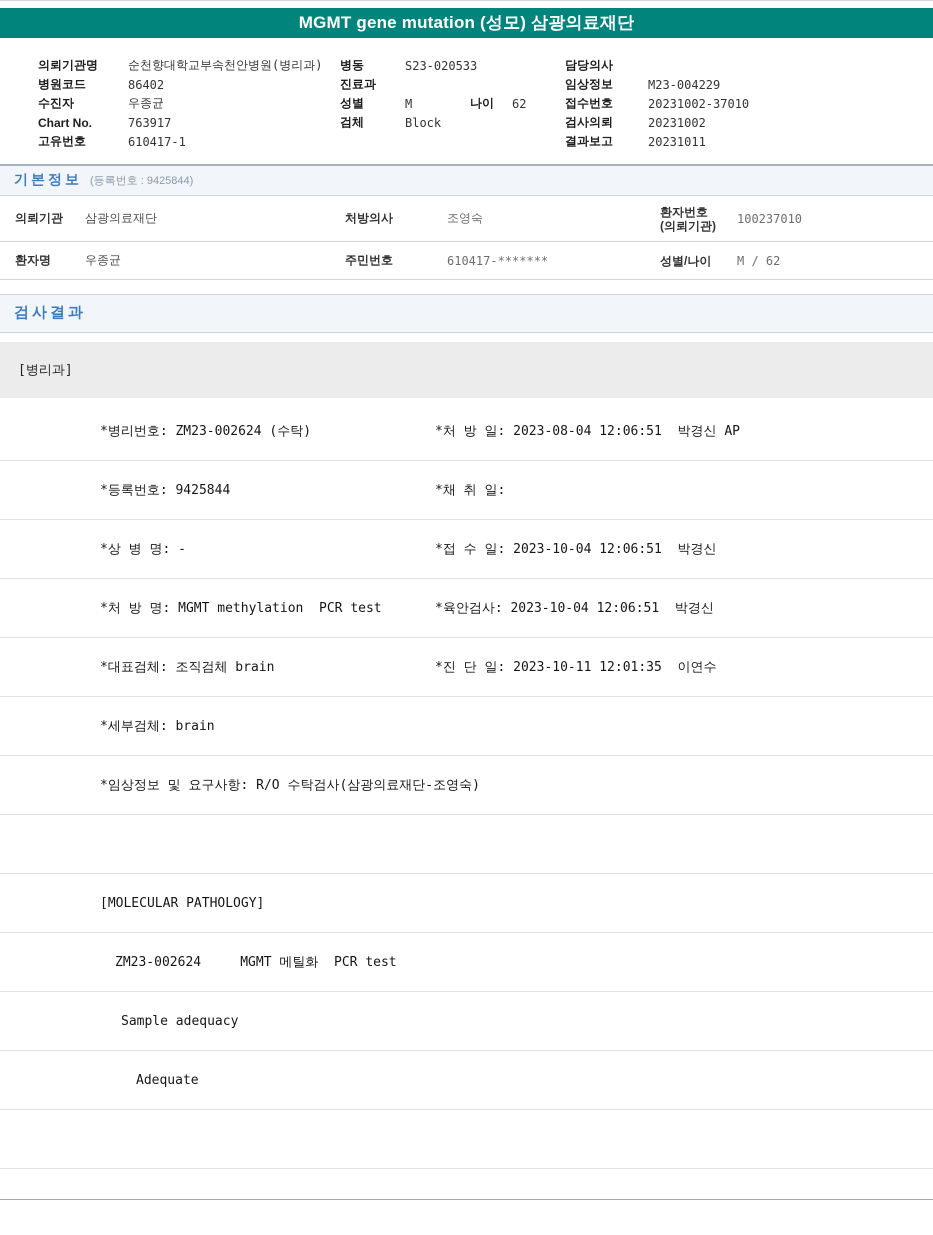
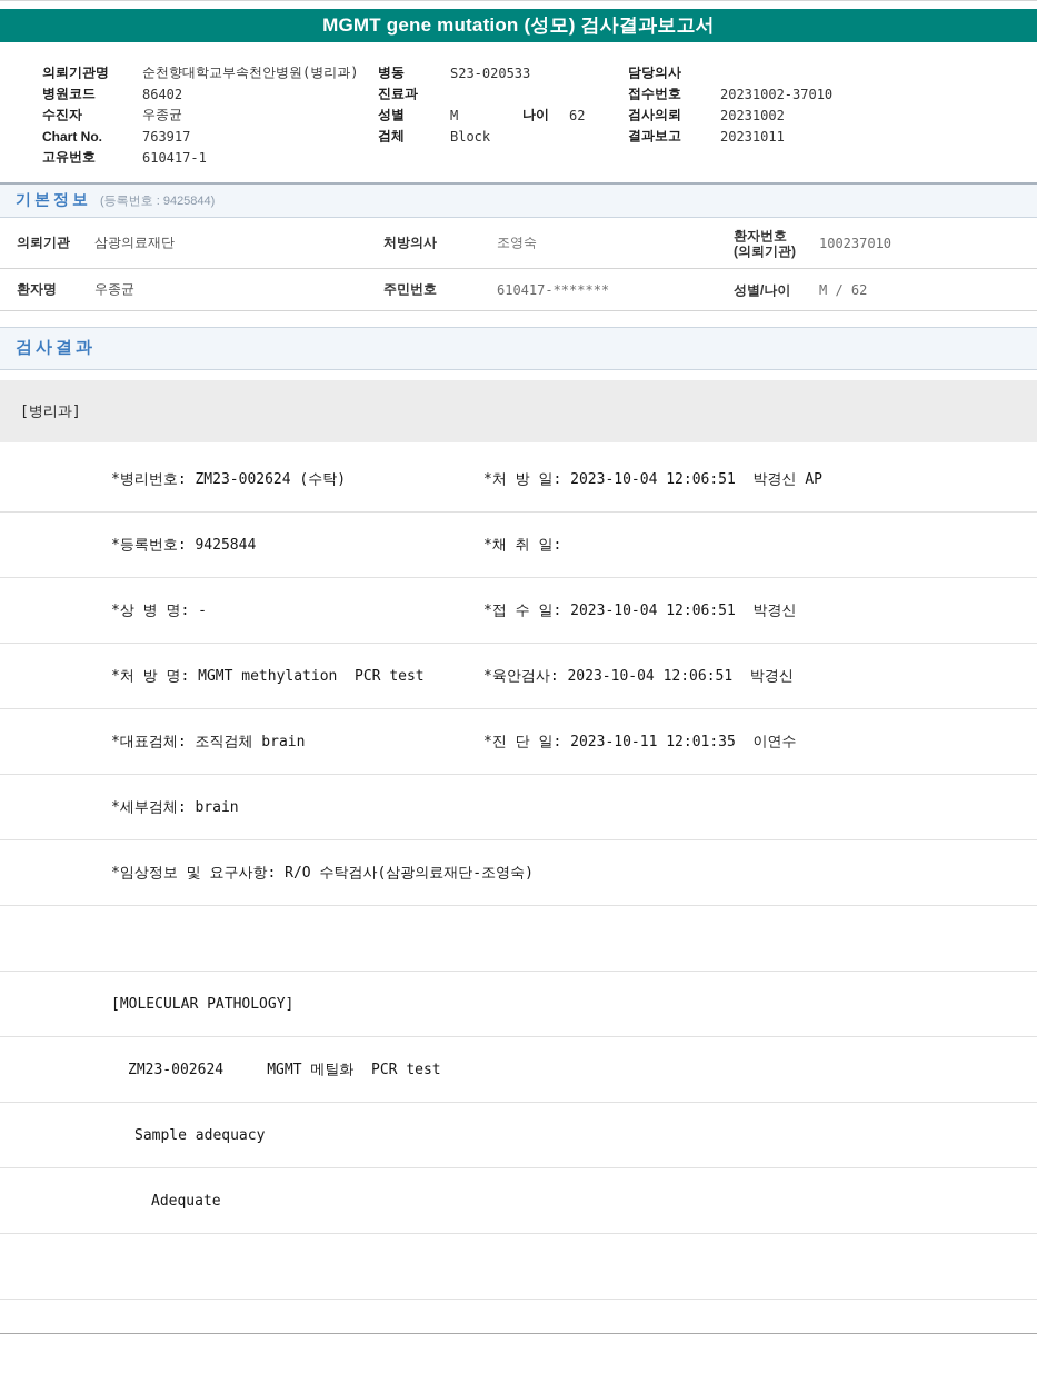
- MGMT gene mutation (성모) 삼광의료재단
+ MGMT gene mutation (성모) 검사결과보고서
  의뢰기관명
  순천향대학교부속천안병원(병리과)
  병원코드
  86402
  수진자
  우종균
  Chart No.
  763917
  고유번호
  610417-1
  병동
  S23-020533
  진료과
  성별
  M
  나이
  62
  검체
  Block
  담당의사
- 임상정보
- M23-004229
  접수번호
  20231002-37010
  검사의뢰
  20231002
  결과보고
  20231011
  기본정보
  (등록번호 : 9425844)
  의뢰기관
  삼광의료재단
  처방의사
  조영숙
  환자번호
  (의뢰기관)
  100237010
  환자명
  우종균
  주민번호
  610417-*******
  성별/나이
  M / 62
  검사결과
  [병리과]
  *병리번호: ZM23-002624 (수탁)
- *처 방 일: 2023-08-04 12:06:51 박경신 AP
+ *처 방 일: 2023-10-04 12:06:51 박경신 AP
  *등록번호: 9425844
  *채 취 일:
  *상 병 명: -
  *접 수 일: 2023-10-04 12:06:51 박경신
  *처 방 명: MGMT methylation PCR test
  *육안검사: 2023-10-04 12:06:51 박경신
  *대표검체: 조직검체 brain
  *진 단 일: 2023-10-11 12:01:35 이연수
  *세부검체: brain
  *임상정보 및 요구사항: R/O 수탁검사(삼광의료재단-조영숙)
  [MOLECULAR PATHOLOGY]
  ZM23-002624 MGMT 메틸화 PCR test
  Sample adequacy
  Adequate
